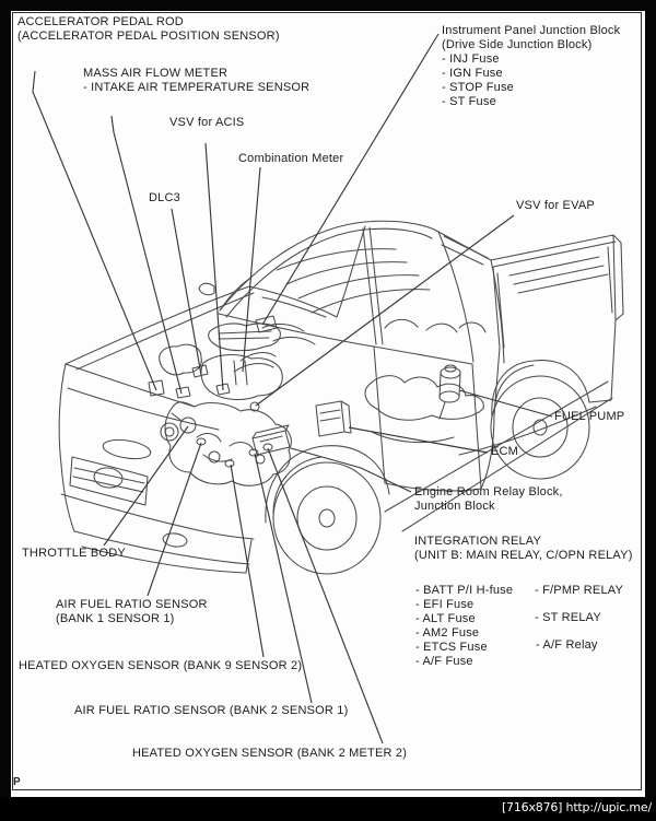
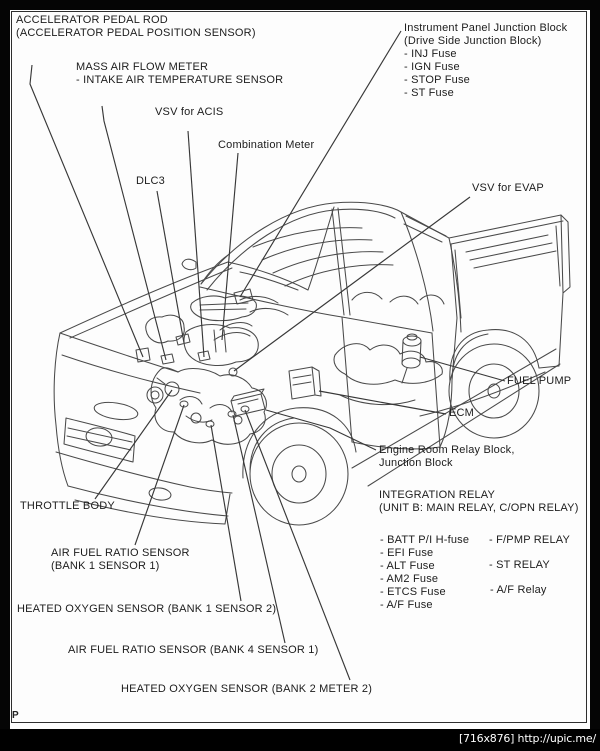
  ACCELERATOR PEDAL ROD
  (ACCELERATOR PEDAL POSITION SENSOR)
  MASS AIR FLOW METER
  - INTAKE AIR TEMPERATURE SENSOR
  VSV for ACIS
  Combination Meter
  DLC3
  Instrument Panel Junction Block
  (Drive Side Junction Block)
  - INJ Fuse
  - IGN Fuse
  - STOP Fuse
  - ST Fuse
  VSV for EVAP
  FUEL PUMP
  ECM
  Engine Room Relay Block,
  Junction Block
  INTEGRATION RELAY
  (UNIT B: MAIN RELAY, C/OPN RELAY)
  - BATT P/I H-fuse
  - EFI Fuse
  - ALT Fuse
  - AM2 Fuse
  - ETCS Fuse
  - A/F Fuse
  - F/PMP RELAY
  - ST RELAY
  - A/F Relay
  THROTTLE BODY
  AIR FUEL RATIO SENSOR
  (BANK 1 SENSOR 1)
- HEATED OXYGEN SENSOR (BANK 9 SENSOR 2)
+ HEATED OXYGEN SENSOR (BANK 1 SENSOR 2)
- AIR FUEL RATIO SENSOR (BANK 2 SENSOR 1)
+ AIR FUEL RATIO SENSOR (BANK 4 SENSOR 1)
  HEATED OXYGEN SENSOR (BANK 2 METER 2)
  P
  [716x876] http://upic.me/
